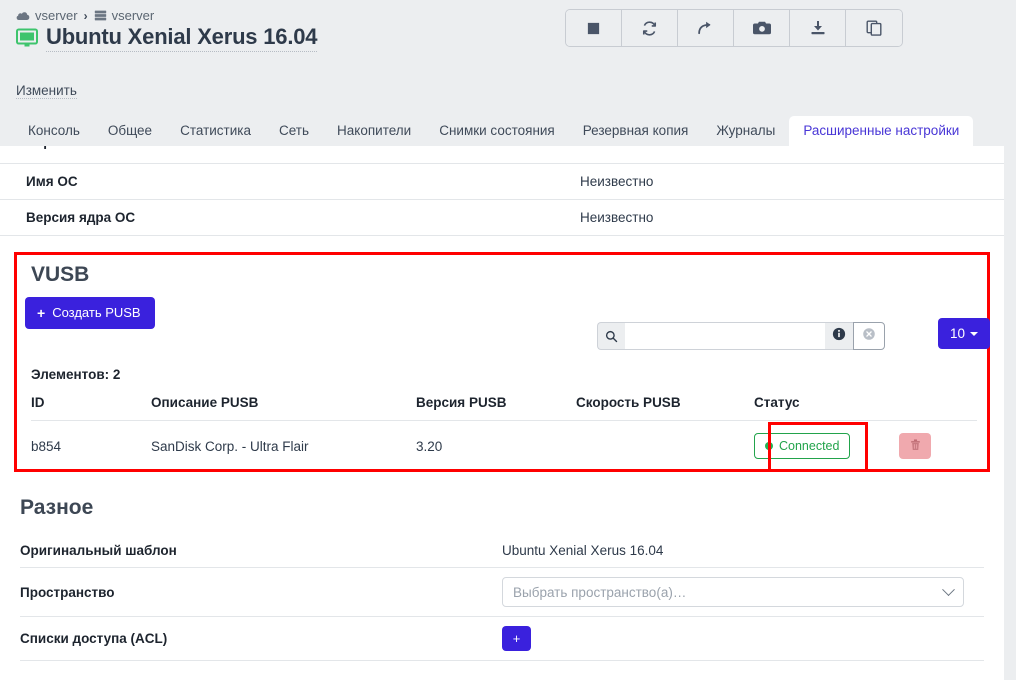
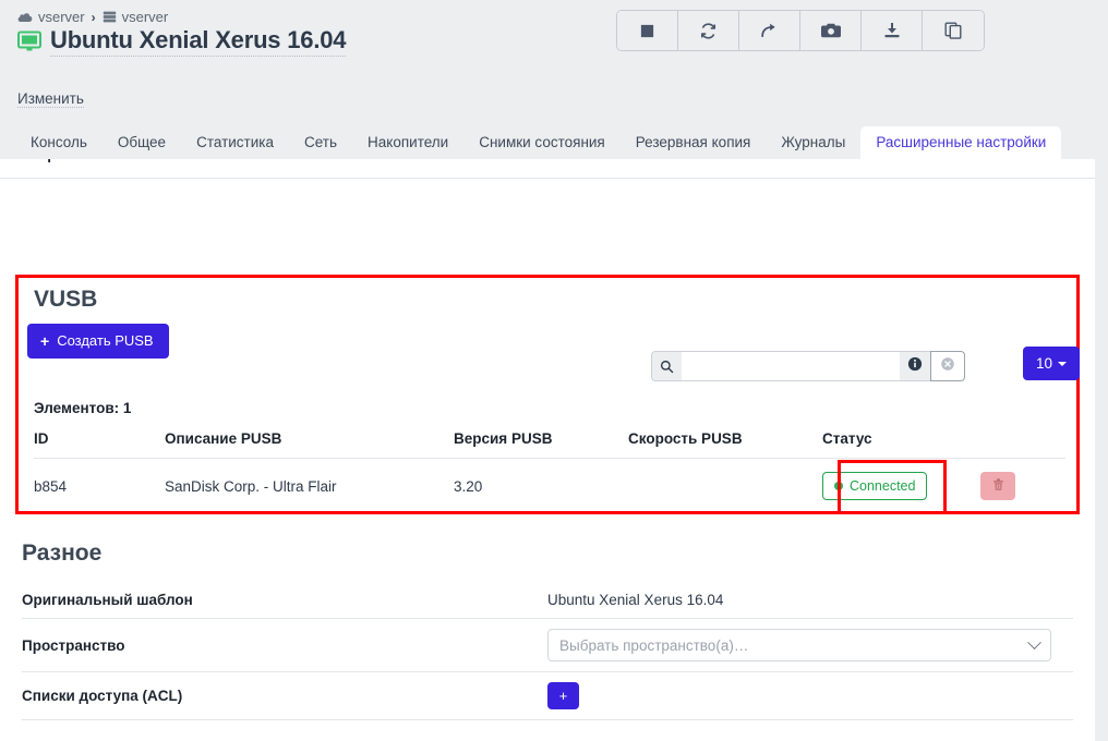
  vserver
  ›
  vserver
  Ubuntu Xenial Xerus 16.04
  Изменить
  Консоль
  Общее
  Статистика
  Сеть
  Накопители
  Снимки состояния
  Резервная копия
  Журналы
  Расширенные настройки
- Имя ОС	Неизвестно
- Версия ядра ОС	Неизвестно
  VUSB
  +
  Создать PUSB
  10
- Элементов: 2
+ Элементов: 1
  ID	Описание PUSB	Версия PUSB	Скорость PUSB	Статус
  b854	SanDisk Corp. - Ultra Flair	3.20		Connected
  Разное
  Оригинальный шаблон	Ubuntu Xenial Xerus 16.04
  Пространство	Выбрать пространство(а)…
  Списки доступа (ACL)	+
